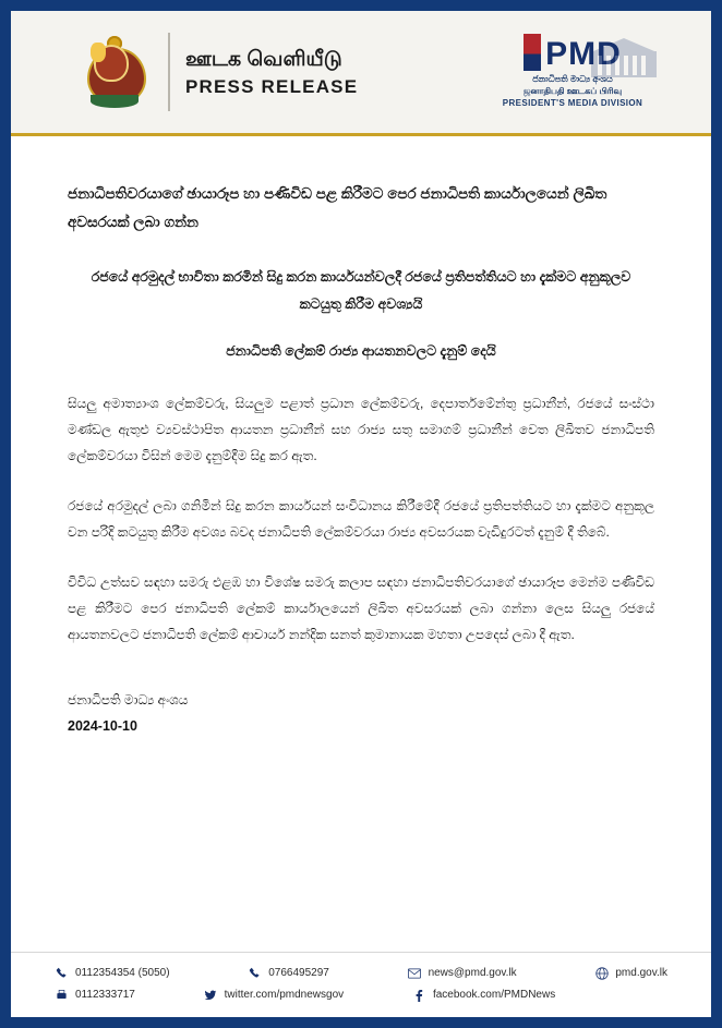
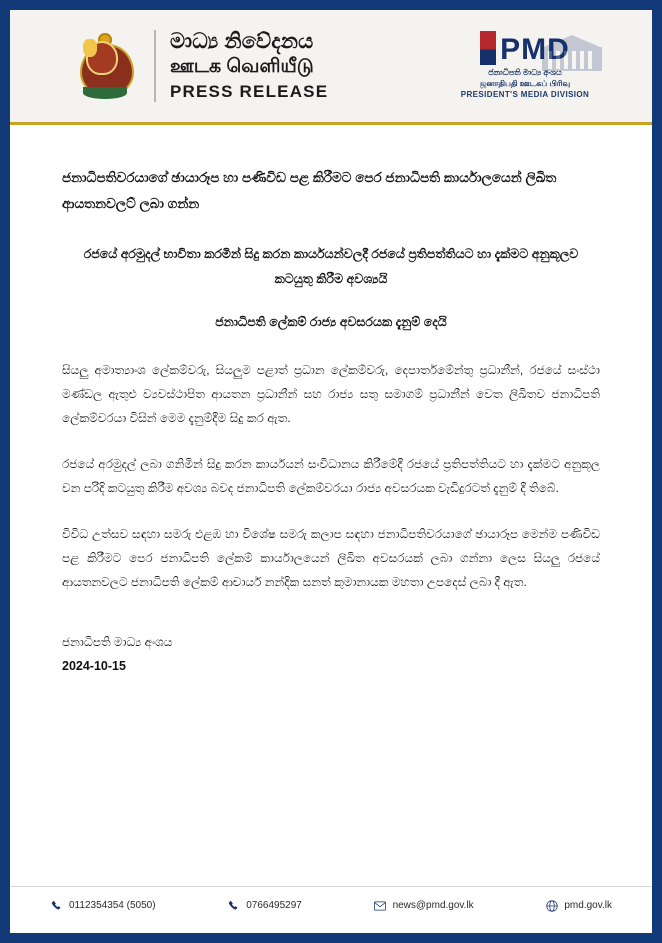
+ මාධ්‍ය නිවේදනය
  ஊடக வெளியீடு
  PRESS RELEASE
  PMD
  ජනාධිපති මාධ්‍ය අංශය
  ஜனாதிபதி ஊடகப் பிரிவு
  PRESIDENT'S MEDIA DIVISION
- ජනාධිපතිවරයාගේ ඡායාරූප හා පණිවිඩ පළ කිරීමට පෙර ජනාධිපති කාර්යාලයෙන් ලිඛිත අවසරයක් ලබා ගන්න
+ ජනාධිපතිවරයාගේ ඡායාරූප හා පණිවිඩ පළ කිරීමට පෙර ජනාධිපති කාර්යාලයෙන් ලිඛිත ආයතනවලට් ලබා ගන්න
  රජයේ අරමුදල් භාවිතා කරමින් සිදු කරන කාර්යයන්වලදී රජයේ ප්‍රතිපත්තියට හා දැක්මට අනුකූලව කටයුතු කිරීම අවශ්‍යයි
- ජනාධිපති ලේකම් රාජ්‍ය ආයතනවලට දැනුම් දෙයි
+ ජනාධිපති ලේකම් රාජ්‍ය අවසරයක දැනුම් දෙයි
  සියලු අමාත්‍යාංශ ලේකම්වරු, සියලුම පළාත් ප්‍රධාන ලේකම්වරු, දෙපාර්තමේන්තු ප්‍රධානීන්, රජයේ සංස්ථා මණ්ඩල ඇතුළු ව්‍යවස්ථාපිත ආයතන ප්‍රධානීන් සහ රාජ්‍ය සතු සමාගම් ප්‍රධානීන් වෙත ලිඛිතව ජනාධිපති ලේකම්වරයා විසින් මෙම දැනුම්දීම සිදු කර ඇත.
  රජයේ අරමුදල් ලබා ගනිමින් සිදු කරන කාර්යයන් සංවිධානය කිරීමේදී රජයේ ප්‍රතිපත්තියට හා දැක්මට අනුකූල වන පරිදි කටයුතු කිරීම අවශ්‍ය බවද ජනාධිපති ලේකම්වරයා රාජ්‍ය අවසරයක වැඩිදුරටත් දැනුම් දී තිබේ.
  විවිධ උත්සව සඳහා සමරු එළඹ හා විශේෂ සමරු කලාප සඳහා ජනාධිපතිවරයාගේ ඡායාරූප මෙන්ම පණිවිඩ පළ කිරීමට පෙර ජනාධිපති ලේකම් කාර්යාලයෙන් ලිඛිත අවසරයක් ලබා ගන්නා ලෙස සියලු රජයේ ආයතනවලට ජනාධිපති ලේකම් ආචාර්ය නන්දික සනත් කුමානායක මහතා උපදෙස් ලබා දී ඇත.
  ජනාධිපති මාධ්‍ය අංශය
- 2024-10-10
+ 2024-10-15
  0112354354 (5050)
  0766495297
  news@pmd.gov.lk
  pmd.gov.lk
- 0112333717
- twitter.com/pmdnewsgov
- facebook.com/PMDNews
